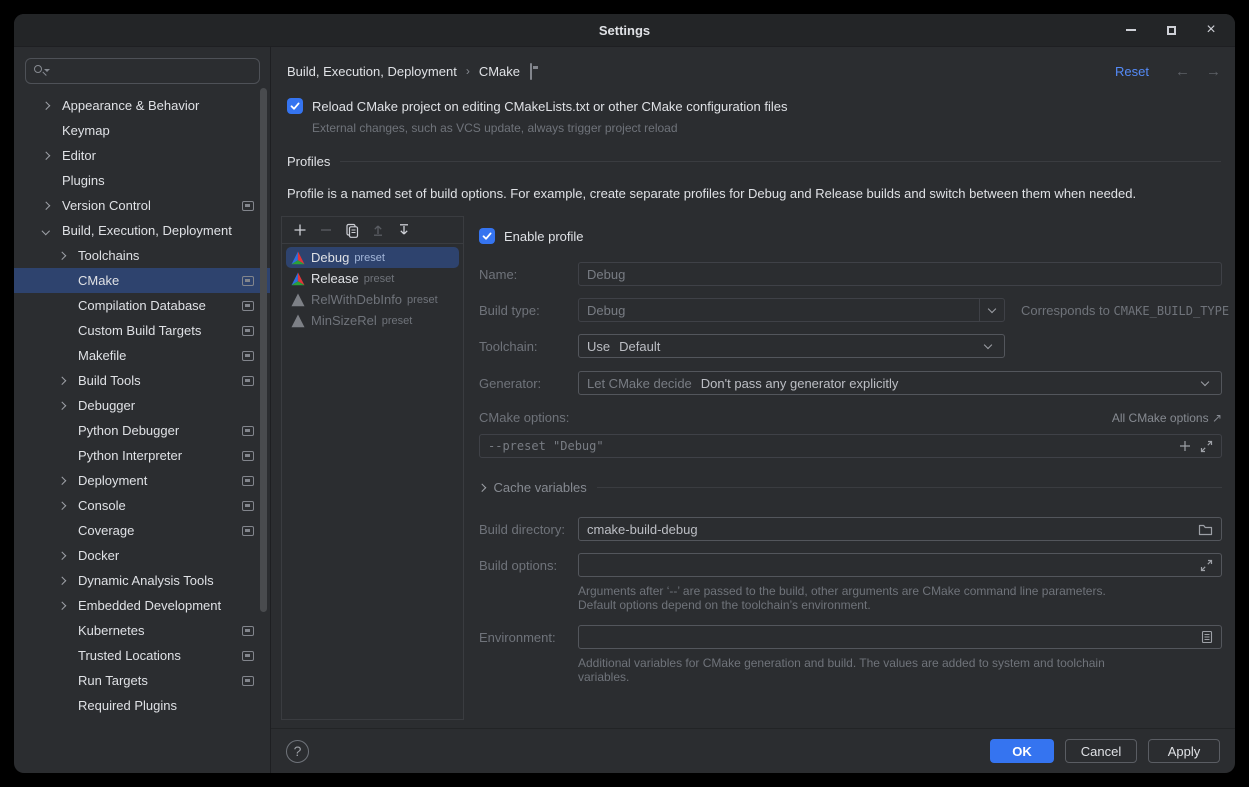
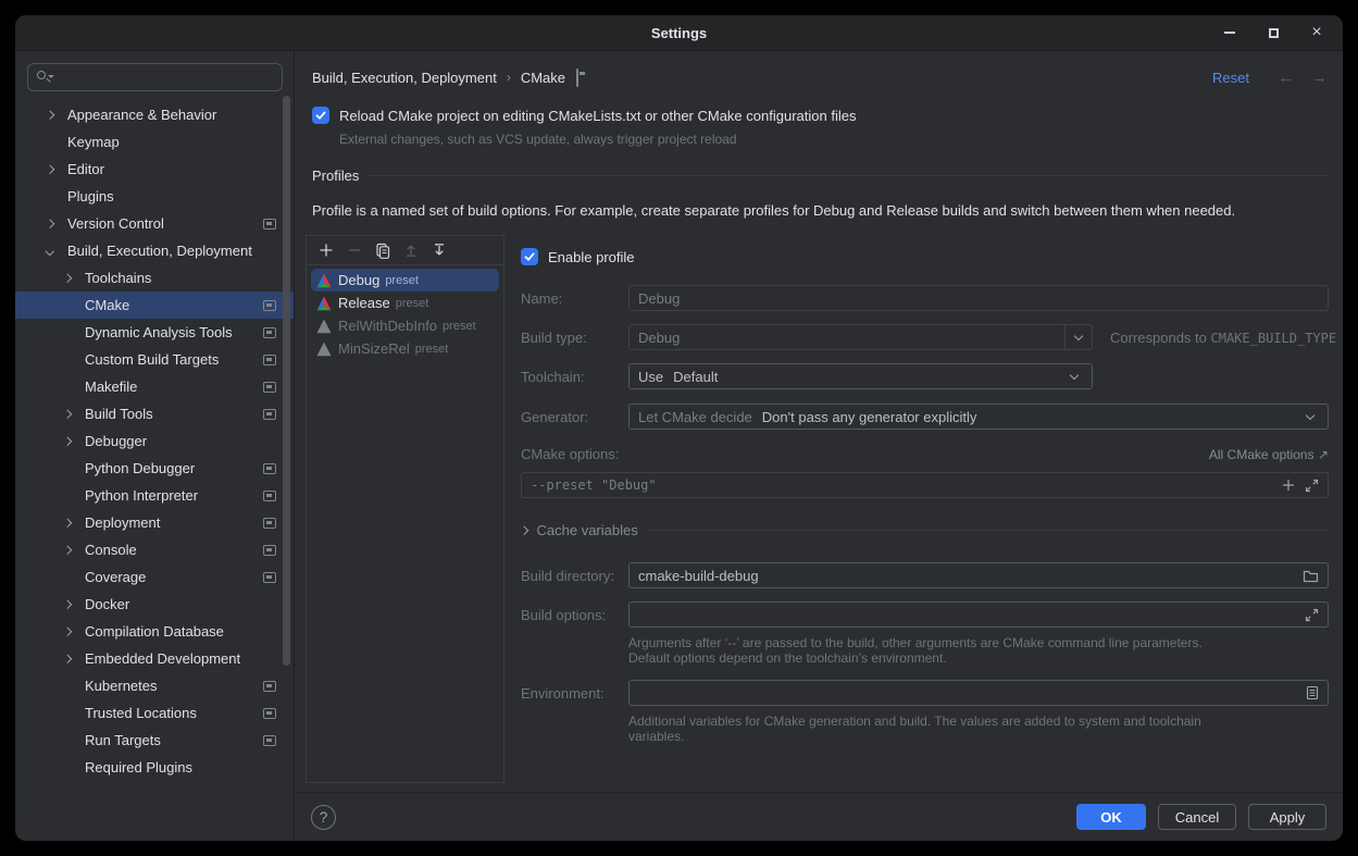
  Settings
  ×
  Appearance & Behavior
  Keymap
  Editor
  Plugins
  Version Control
  Build, Execution, Deployment
  Toolchains
  CMake
- Compilation Database
+ Dynamic Analysis Tools
  Custom Build Targets
  Makefile
  Build Tools
  Debugger
  Python Debugger
  Python Interpreter
  Deployment
  Console
  Coverage
  Docker
- Dynamic Analysis Tools
+ Compilation Database
  Embedded Development
  Kubernetes
  Trusted Locations
  Run Targets
  Required Plugins
  Build, Execution, Deployment
  ›
  CMake
  Reset
  ←
  →
  Reload CMake project on editing CMakeLists.txt or other CMake configuration files
  External changes, such as VCS update, always trigger project reload
  Profiles
  Profile is a named set of build options. For example, create separate profiles for Debug and Release builds and switch between them when needed.
  Debug
  preset
  Release
  preset
  RelWithDebInfo
  preset
  MinSizeRel
  preset
  Enable profile
  Name:
  Debug
  Build type:
  Debug
  Corresponds to CMAKE_BUILD_TYPE
  Toolchain:
  Use
  Default
  Generator:
  Let CMake decide
  Don't pass any generator explicitly
  CMake options:
  All CMake options ↗
  --preset "Debug"
  Cache variables
  Build directory:
  cmake-build-debug
  Build options:
  Arguments after ‘--’ are passed to the build, other arguments are CMake command line parameters.
  Default options depend on the toolchain’s environment.
  Environment:
  Additional variables for CMake generation and build. The values are added to system and toolchain variables.
  ?
  OK
  Cancel
  Apply
